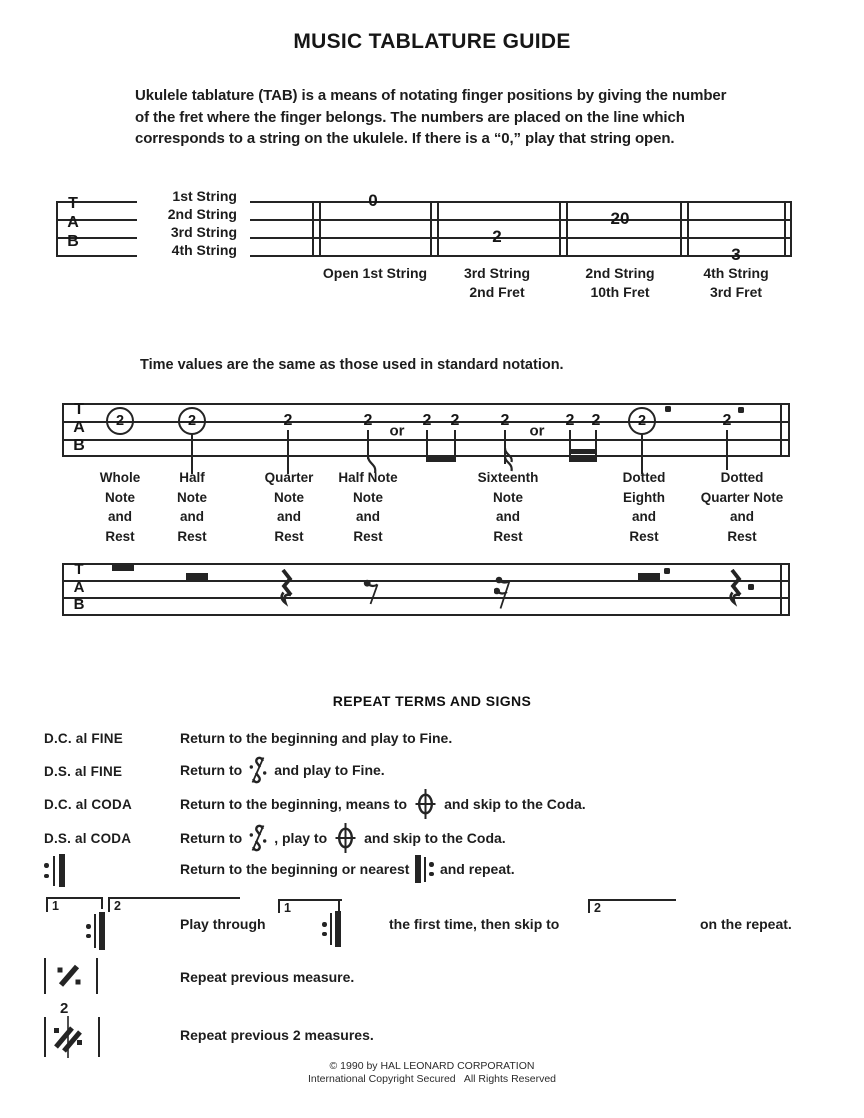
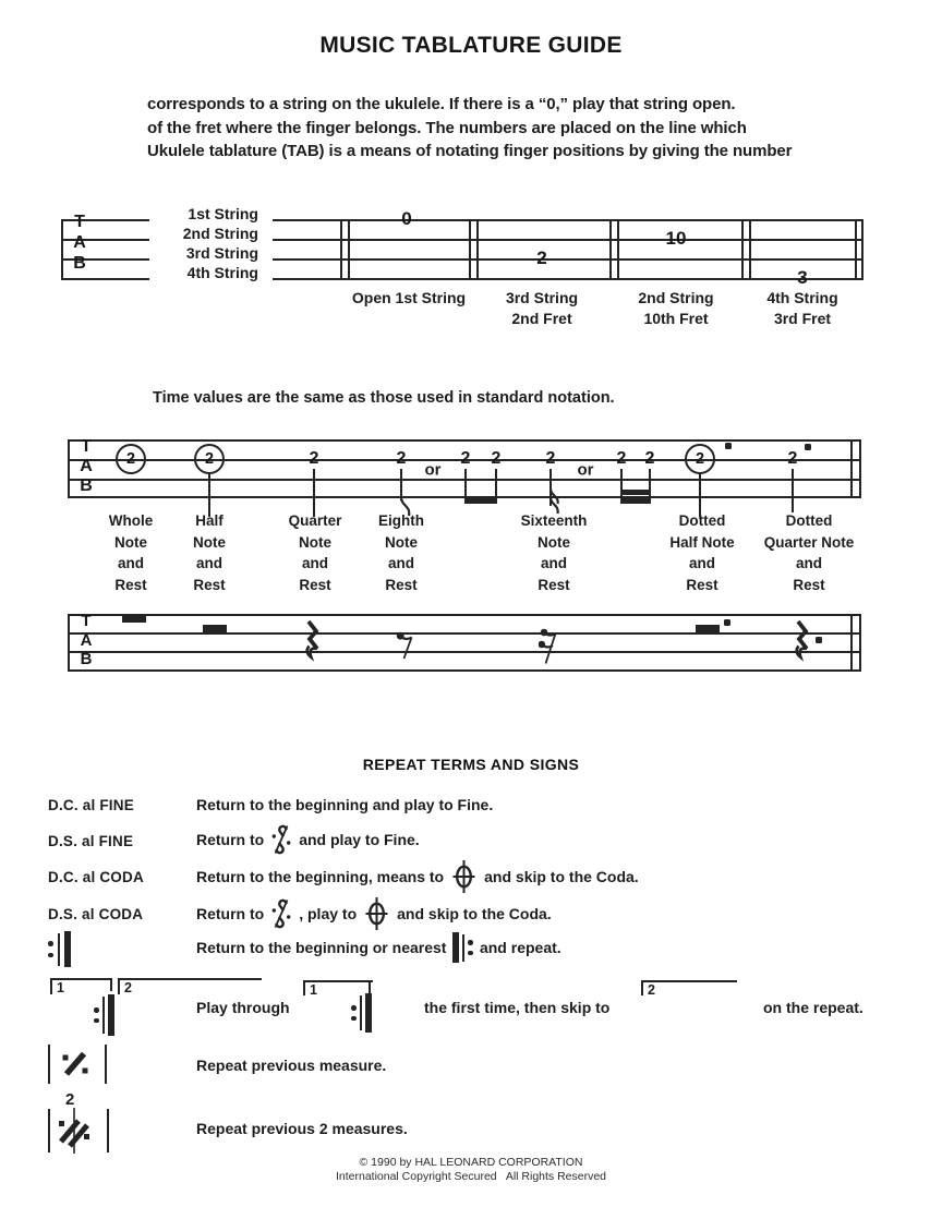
  MUSIC TABLATURE GUIDE
- Ukulele tablature (TAB) is a means of notating finger positions by giving the number
+ corresponds to a string on the ukulele. If there is a “0,” play that string open.
  of the fret where the finger belongs. The numbers are placed on the line which
- corresponds to a string on the ukulele. If there is a “0,” play that string open.
+ Ukulele tablature (TAB) is a means of notating finger positions by giving the number
  T
  A
  B
  1st String
  2nd String
  3rd String
  4th String
  0
  2
- 20
+ 10
  3
  Open 1st String
  3rd String
  2nd Fret
  2nd String
  10th Fret
  4th String
  3rd Fret
  Time values are the same as those used in standard notation.
  T
  A
  B
  2
  2
  2
  2
  or
  2
  2
  2
  or
  2
  2
  2
  2
  Whole
  Note
  and
  Rest
  Half
  Note
  and
  Rest
  Quarter
  Note
  and
  Rest
- Half Note
+ Eighth
  Note
  and
  Rest
  Sixteenth
  Note
  and
  Rest
  Dotted
- Eighth
+ Half Note
  and
  Rest
  Dotted
  Quarter Note
  and
  Rest
  T
  A
  B
  REPEAT TERMS AND SIGNS
  D.C. al FINE
  Return to the beginning and play to Fine.
  D.S. al FINE
  Return to
  and play to Fine.
  D.C. al CODA
  Return to the beginning, means to
  and skip to the Coda.
  D.S. al CODA
  Return to
  , play to
  and skip to the Coda.
  Return to the beginning or nearest
  and repeat.
  1
  2
  Play through
  1
  the first time, then skip to
  2
  on the repeat.
  Repeat previous measure.
  2
  Repeat previous 2 measures.
  © 1990 by HAL LEONARD CORPORATION
  International Copyright Secured All Rights Reserved
